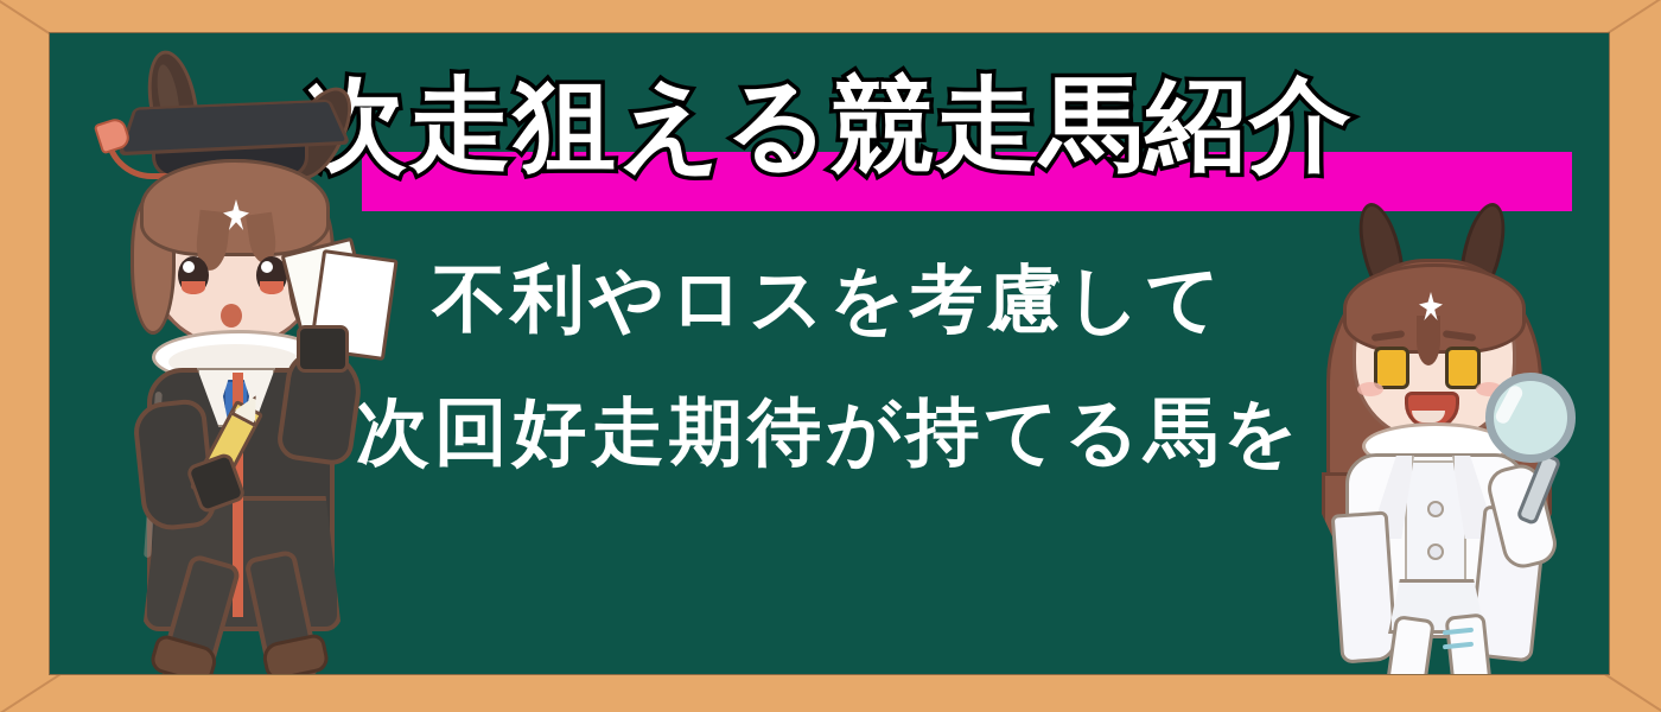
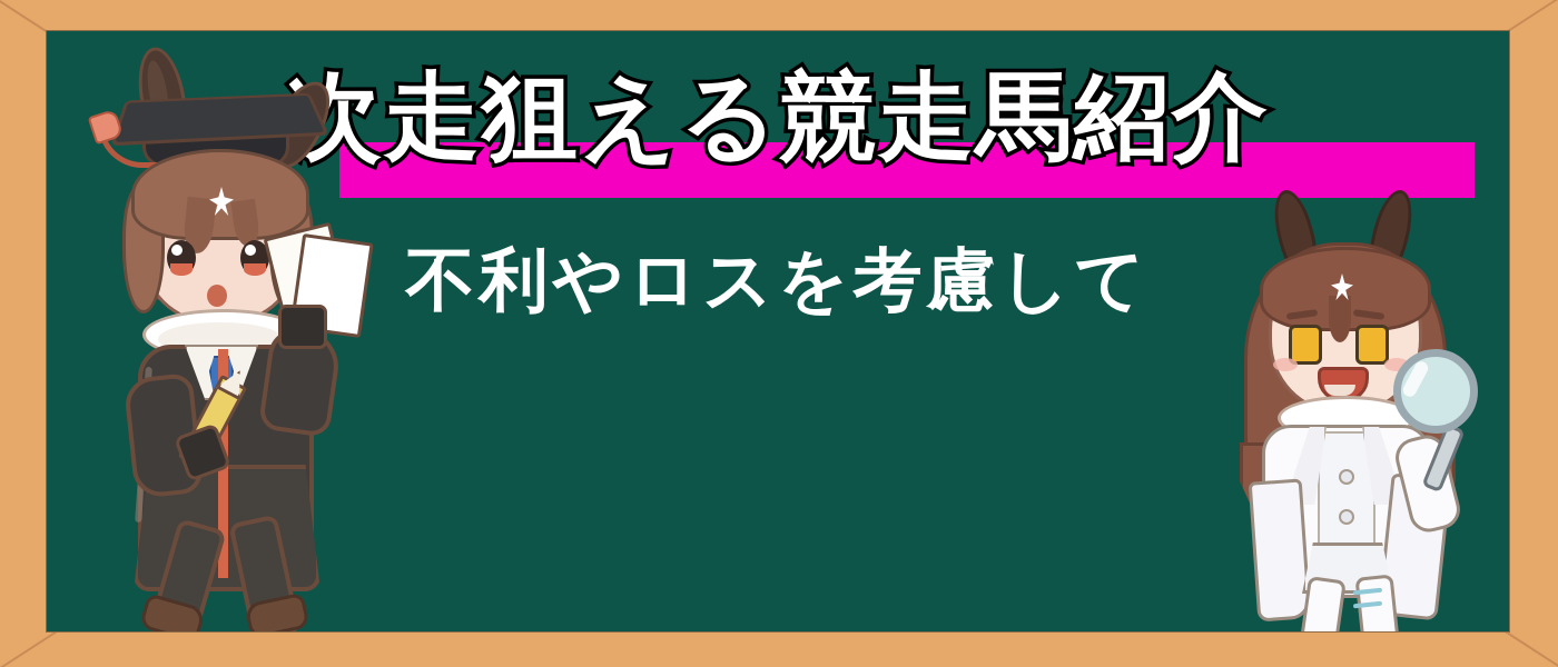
  次走狙える競走馬紹介
  不利やロスを考慮して
- 次回好走期待が持てる馬を
